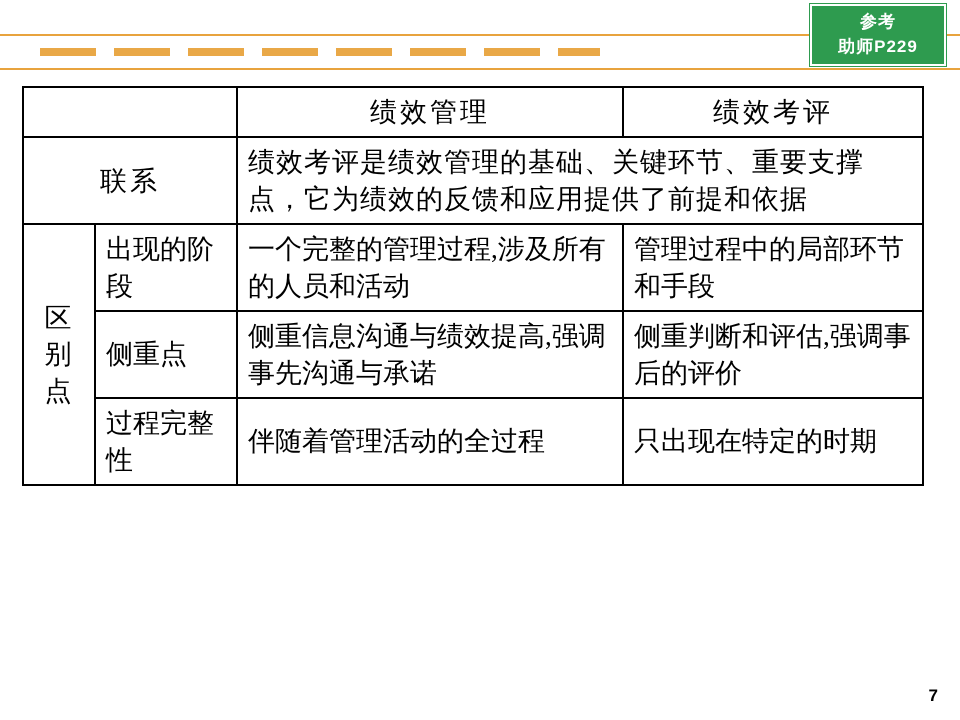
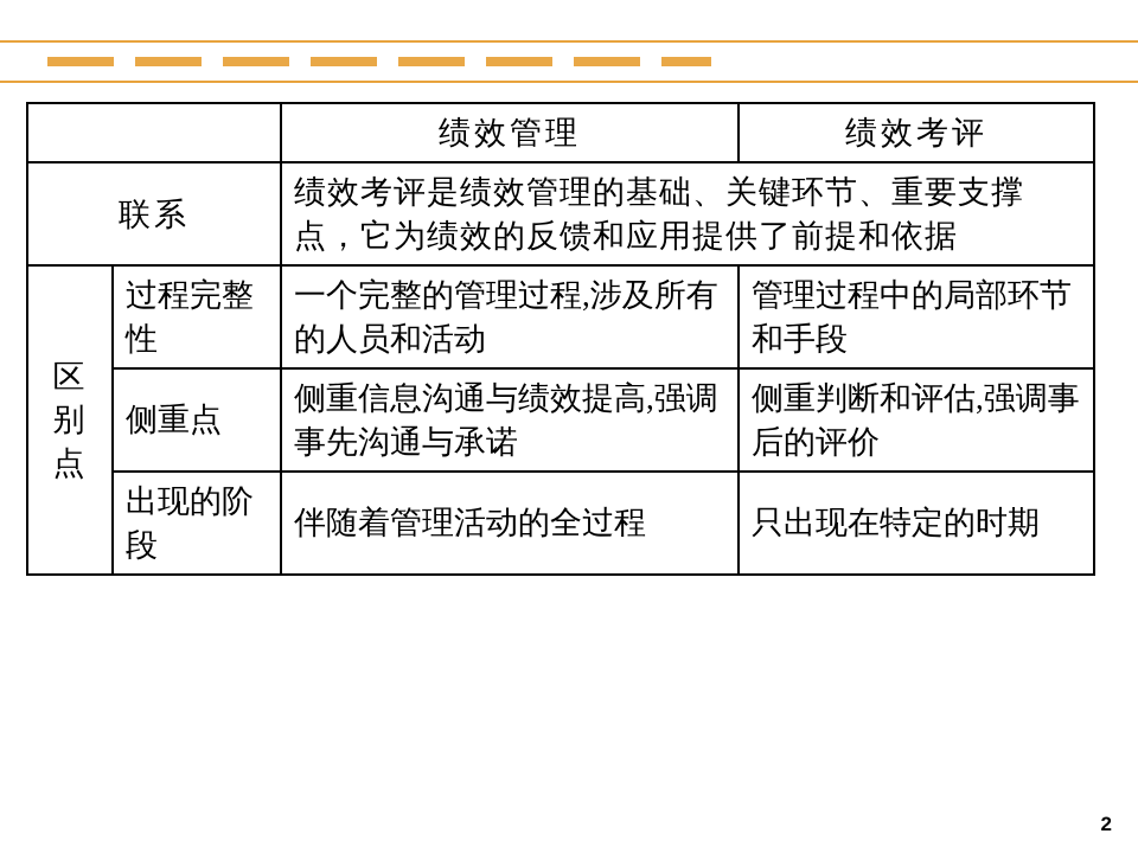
- 参考
- 助师P229
  	绩效管理	绩效考评
  联系	绩效考评是绩效管理的基础、关键环节、重要支撑点，它为绩效的反馈和应用提供了前提和依据
- 区别点	出现的阶段	一个完整的管理过程,涉及所有的人员和活动	管理过程中的局部环节和手段
+ 区别点	过程完整性	一个完整的管理过程,涉及所有的人员和活动	管理过程中的局部环节和手段
  侧重点	侧重信息沟通与绩效提高,强调事先沟通与承诺	侧重判断和评估,强调事后的评价
- 过程完整性	伴随着管理活动的全过程	只出现在特定的时期
+ 出现的阶段	伴随着管理活动的全过程	只出现在特定的时期
- 7
+ 2
